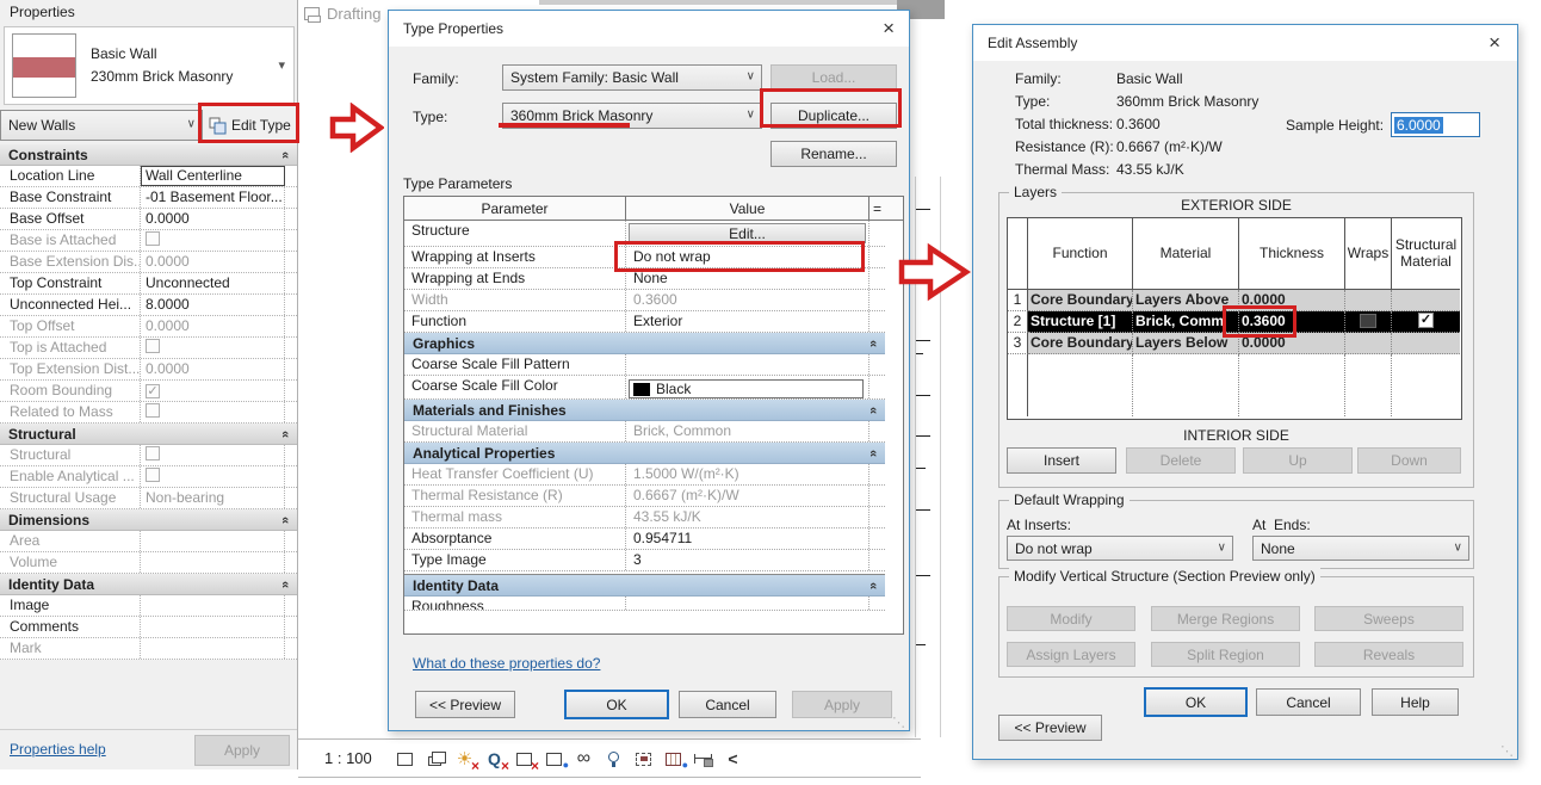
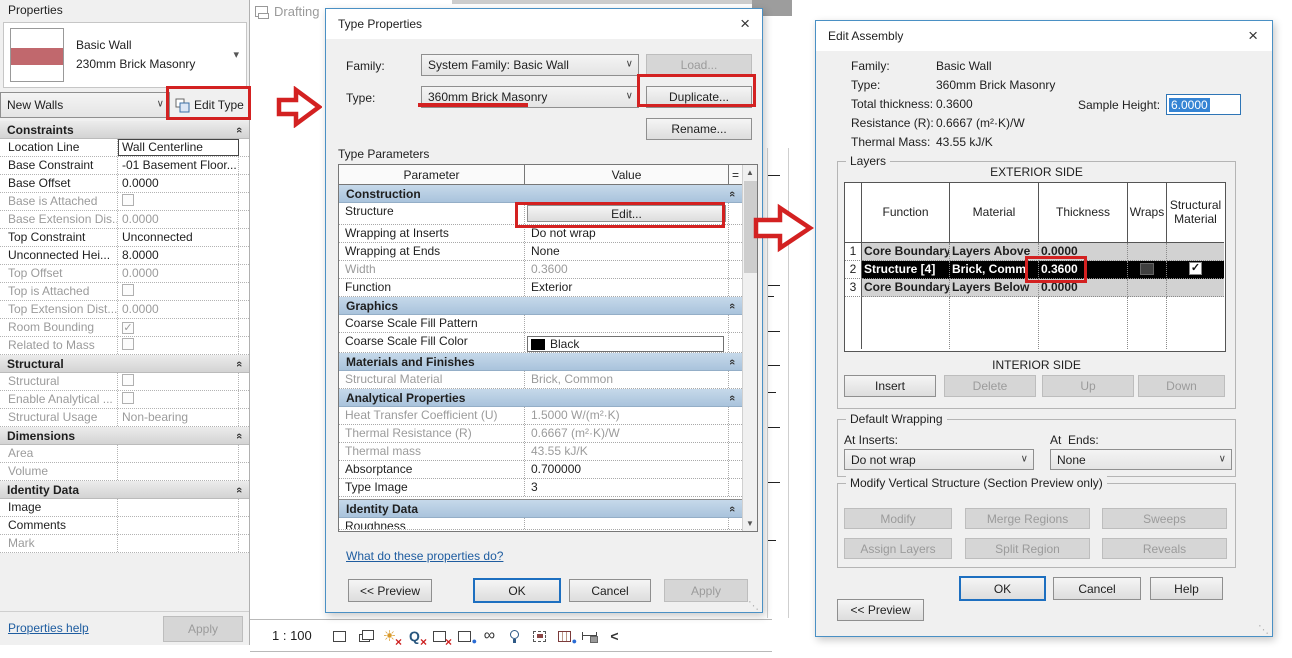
  Drafting
  Properties
  Basic Wall
  230mm Brick Masonry
  ▾
  New Walls
  ∨
  Edit Type
  Constraints
  Location Line
  Wall Centerline
  Base Constraint
  -01 Basement Floor...
  Base Offset
  0.0000
  Base is Attached
  Base Extension Dis..
  0.0000
  Top Constraint
  Unconnected
  Unconnected Hei...
  8.0000
  Top Offset
  0.0000
  Top is Attached
  Top Extension Dist...
  0.0000
  Room Bounding
  ✓
  Related to Mass
  Structural
  Structural
  Enable Analytical ...
  Structural Usage
  Non-bearing
  Dimensions
  Area
  Volume
  Identity Data
  Image
  Comments
  Mark
  Properties help
  Apply
  1 : 100
  ☀
  ×
  Q
  ×
  ×
  ●
  ∞
  ●
  <
  Type Properties
  ×
  Family:
  System Family: Basic Wall
  ∨
  Load...
  Type:
  360mm Brick Masonry
  ∨
  Duplicate...
  Rename...
  Type Parameters
  Parameter
  Value
  =
+ Construction
  Structure
  Edit...
  Wrapping at Inserts
  Do not wrap
  Wrapping at Ends
  None
  Width
  0.3600
  Function
  Exterior
  Graphics
  Coarse Scale Fill Pattern
  Coarse Scale Fill Color
  Black
  Materials and Finishes
  Structural Material
  Brick, Common
  Analytical Properties
  Heat Transfer Coefficient (U)
  1.5000 W/(m²·K)
  Thermal Resistance (R)
  0.6667 (m²·K)/W
  Thermal mass
  43.55 kJ/K
  Absorptance
- 0.954711
+ 0.700000
  Type Image
  3
  Identity Data
  Roughness
+ ▲
+ ▼
  What do these properties do?
  << Preview
  OK
  Cancel
  Apply
  ⋱
  Edit Assembly
  ×
  Family:
  Basic Wall
  Type:
  360mm Brick Masonry
  Total thickness:
  0.3600
  Resistance (R):
  0.6667 (m²·K)/W
  Thermal Mass:
  43.55 kJ/K
  Sample Height:
  6.0000
  Layers
  EXTERIOR SIDE
  Function
  Material
  Thickness
  Wraps
  Structural Material
  1
  Core Boundary
  Layers Above
  0.0000
  2
- Structure [1]
+ Structure [4]
  Brick, Comm
  0.3600
  ✓
  3
  Core Boundary
  Layers Below
  0.0000
  INTERIOR SIDE
  Insert
  Delete
  Up
  Down
  Default Wrapping
  At Inserts:
  Do not wrap
  ∨
  At Ends:
  None
  ∨
  Modify Vertical Structure (Section Preview only)
  Modify
  Merge Regions
  Sweeps
  Assign Layers
  Split Region
  Reveals
  OK
  Cancel
  Help
  << Preview
  ⋱
